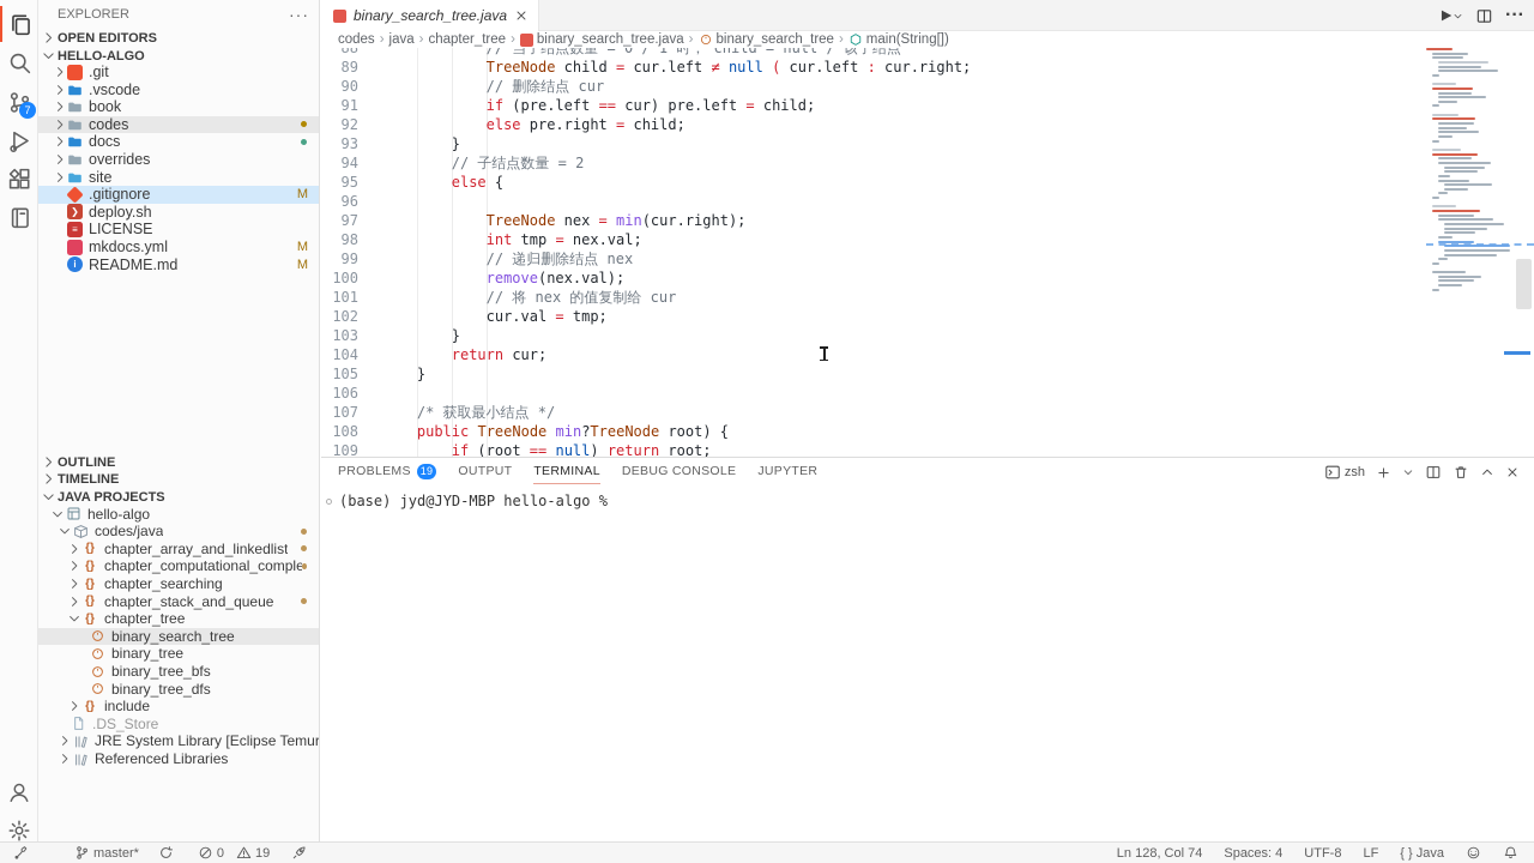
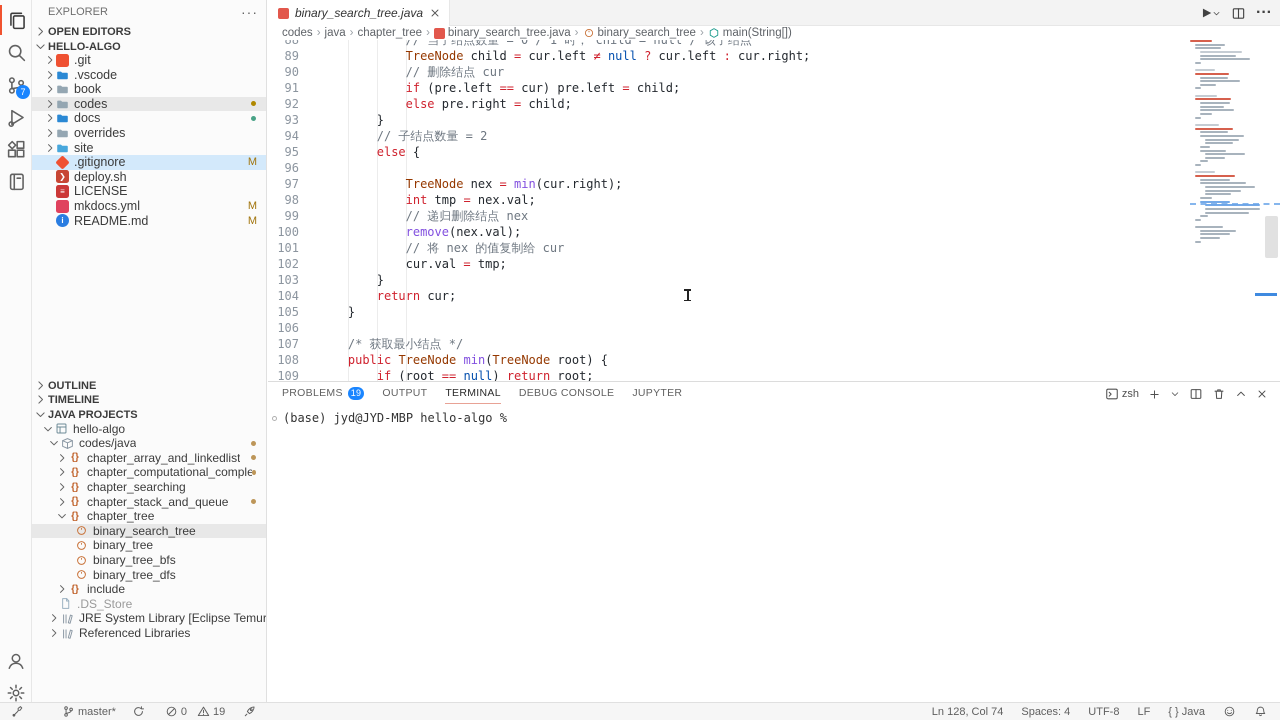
  7
  EXPLORER
  ···
  OPEN EDITORS
  HELLO-ALGO
  .git
  .vscode
  book
  codes
  docs
  overrides
  site
  .gitignore
  M
  ❯
  deploy.sh
  ≡
  LICENSE
  mkdocs.yml
  M
  i
  README.md
  M
  OUTLINE
  TIMELINE
  JAVA PROJECTS
  hello-algo
  codes/java
  {}
  chapter_array_and_linkedlist
  {}
  chapter_computational_comple
  {}
  chapter_searching
  {}
  chapter_stack_and_queue
  {}
  chapter_tree
  binary_search_tree
  binary_tree
  binary_tree_bfs
  binary_tree_dfs
  {}
  include
  .DS_Store
  JRE System Library [Eclipse Temur
  Referenced Libraries
  binary_search_tree.java
  ···
  codes
  ›
  java
  ›
  chapter_tree
  ›
  binary_search_tree.java
  ›
  binary_search_tree
  ›
  main(String[])
  88
  // 当子结点数量 = 0 / 1 时， child = null / 该子结点
  89
- TreeNode child = cur.left ≠ null ( cur.left : cur.right;
+ TreeNode child = cur.left ≠ null ? cur.left : cur.right;
  90
  // 删除结点 cur
  91
  if (pre.left == cur) pre.left = child;
  92
  else pre.right = child;
  93
  }
  94
  // 子结点数量 = 2
  95
  else {
  96
  97
  TreeNode nex = min(cur.right);
  98
  int tmp = nex.val;
  99
  // 递归删除结点 nex
  100
  remove(nex.val);
  101
  // 将 nex 的值复制给 cur
  102
  cur.val = tmp;
  103
  }
  104
  return cur;
  105
  }
  106
  107
  /* 获取最小结点 */
  108
- public TreeNode min?TreeNode root) {
+ public TreeNode min(TreeNode root) {
  109
  if (root == null) return root;
  PROBLEMS
  19
  OUTPUT
  TERMINAL
  DEBUG CONSOLE
  JUPYTER
  zsh
  (base) jyd@JYD-MBP hello-algo %
  master*
  0
  19
  Ln 128, Col 74
  Spaces: 4
  UTF-8
  LF
  { } Java
